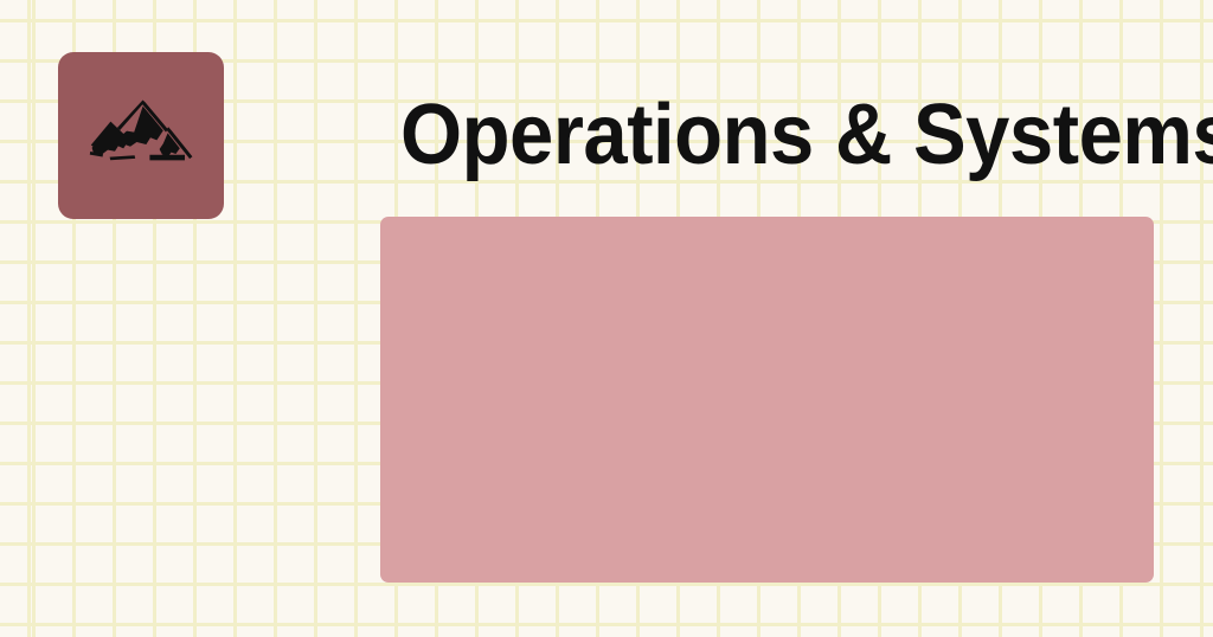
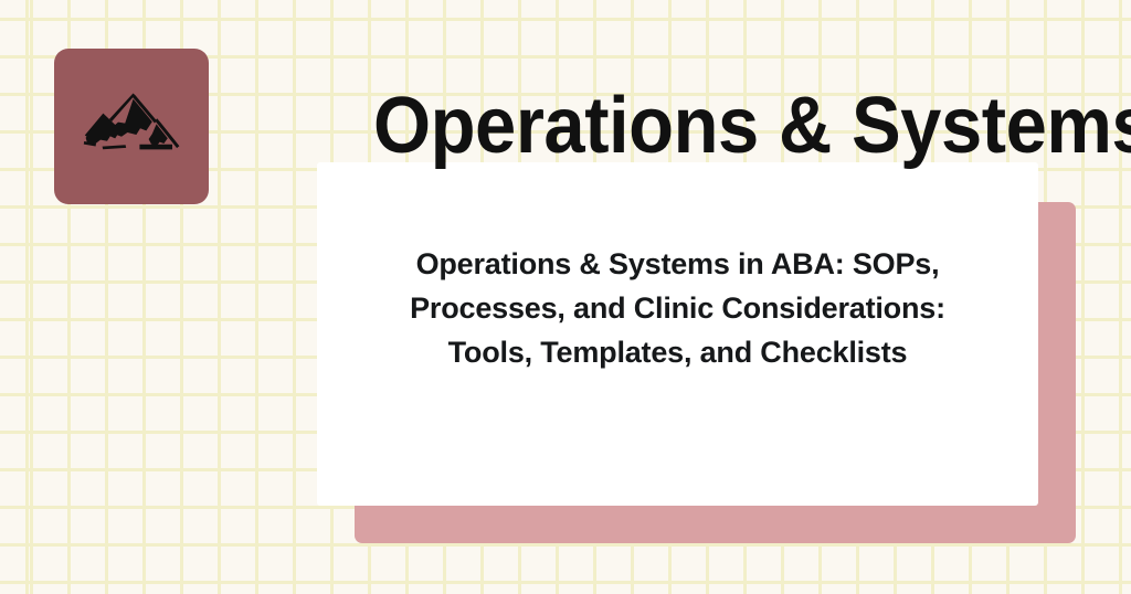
  Operations & System
+ Operations & Systems in ABA: SOPs, Processes, and Clinic Considerations: Tools, Templates, and Checklists
